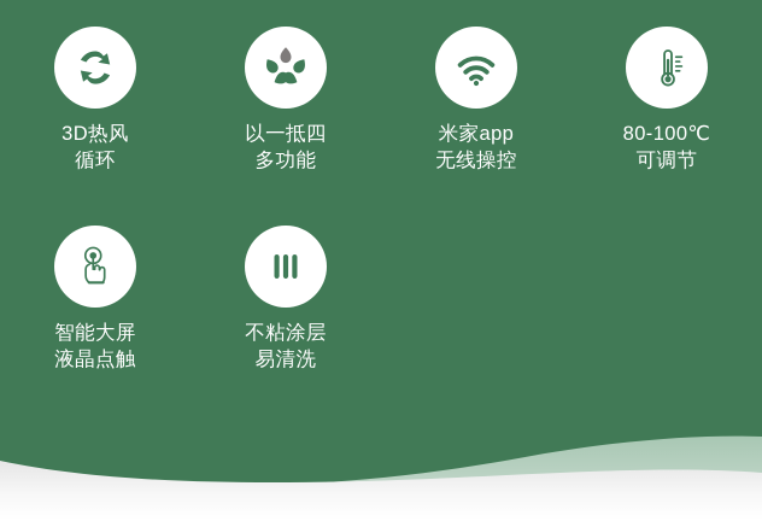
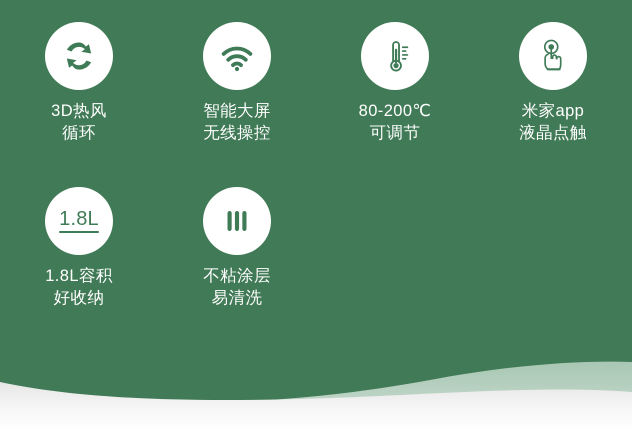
  3D热风
  循环
- 以一抵四
- 多功能
- 米家app
+ 智能大屏
  无线操控
- 80-100℃
+ 80-200℃
  可调节
- 智能大屏
+ 米家app
  液晶点触
+ 1.8L
+ 1.8L容积
+ 好收纳
  不粘涂层
  易清洗
